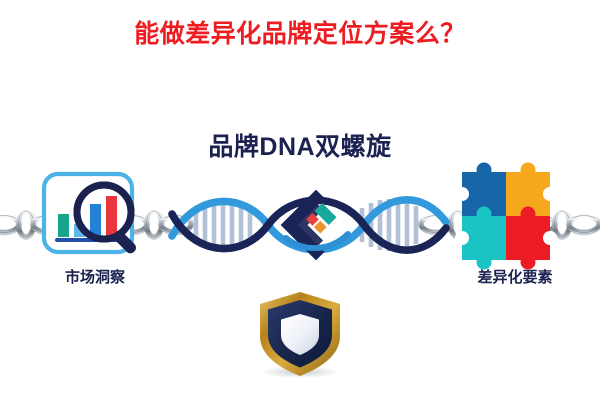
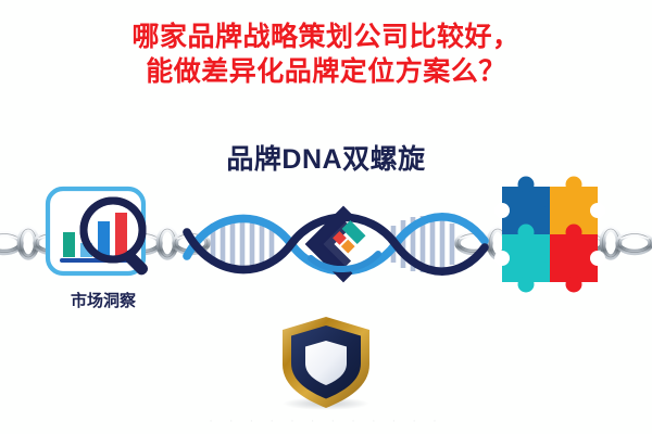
+ 哪家品牌战略策划公司比较好，
  能做差异化品牌定位方案么？
  品牌DNA双螺旋
  市场洞察
- 差异化要素
